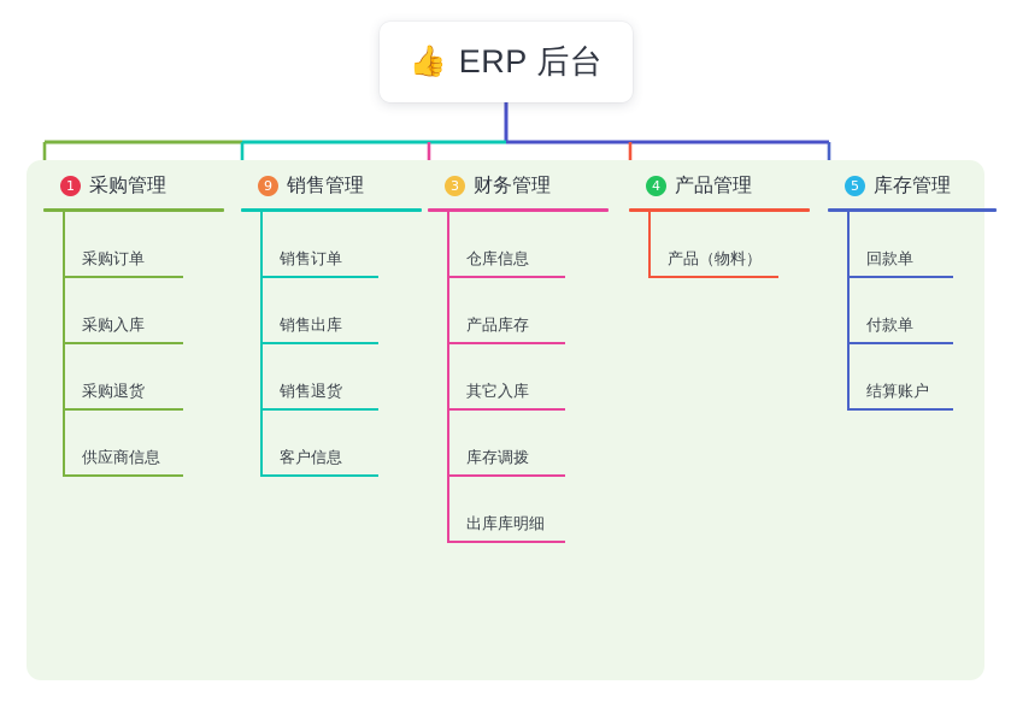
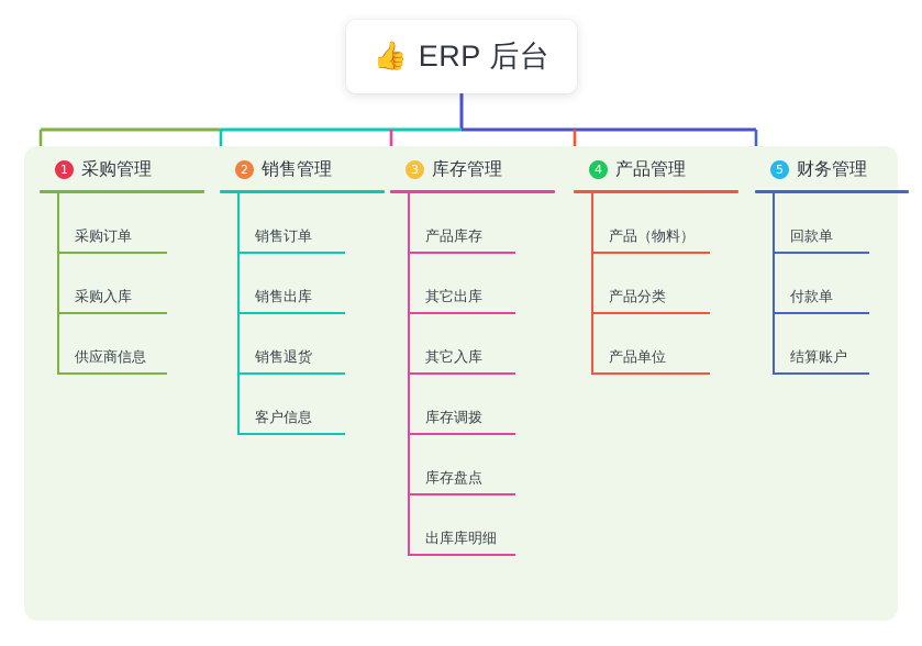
  👍
  ERP 后台
  1
  采购管理
  采购订单
  采购入库
- 采购退货
  供应商信息
- 9
+ 2
  销售管理
  销售订单
  销售出库
  销售退货
  客户信息
  3
- 财务管理
+ 库存管理
- 仓库信息
  产品库存
+ 其它出库
  其它入库
  库存调拨
+ 库存盘点
  出库库明细
  4
  产品管理
  产品（物料）
+ 产品分类
+ 产品单位
  5
- 库存管理
+ 财务管理
  回款单
  付款单
  结算账户
